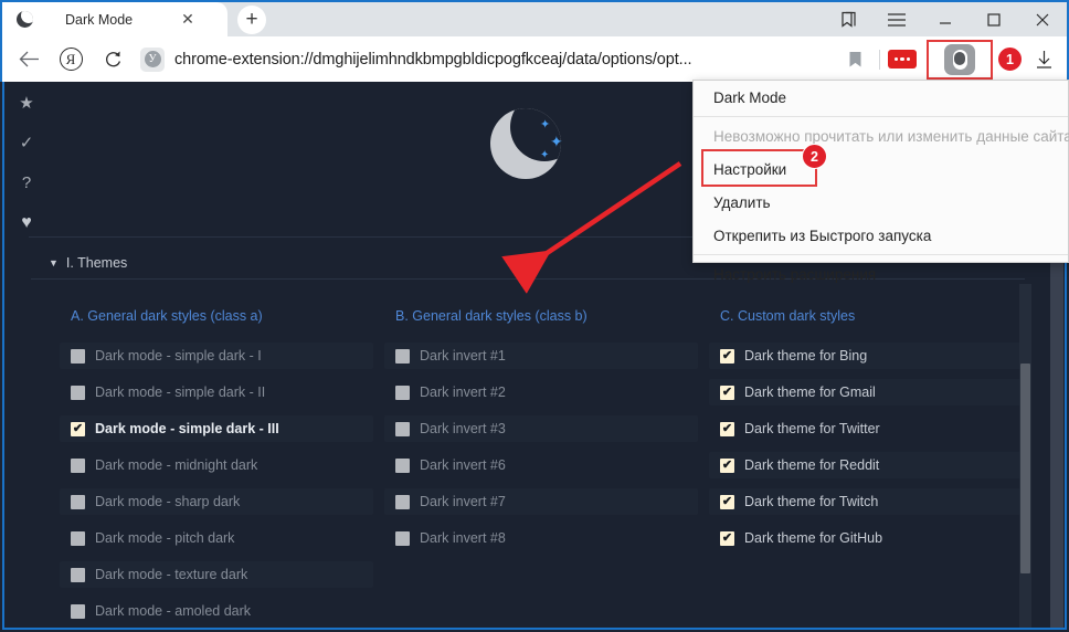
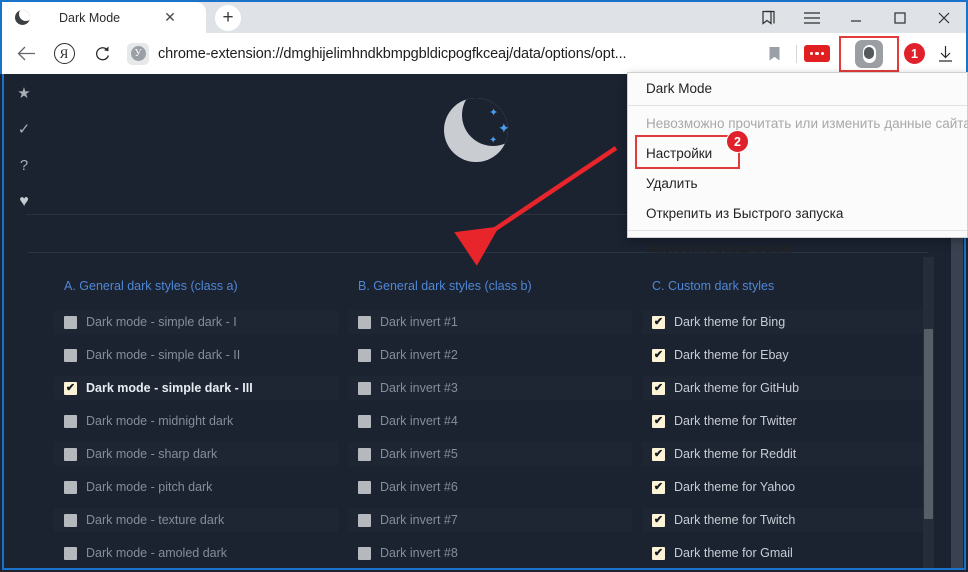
  Dark Mode
  ✕
  +
  Я
  У
  chrome-extension://dmghijelimhndkbmpgbldicpogfkceaj/data/options/opt...
  1
  ★
  ✓
  ?
  ♥
  ✦
  ✦
  ✦
- ▼
- I. Themes
  A. General dark styles (class a)
  Dark mode - simple dark - I
  Dark mode - simple dark - II
  Dark mode - simple dark - III
  Dark mode - midnight dark
  Dark mode - sharp dark
  Dark mode - pitch dark
  Dark mode - texture dark
  Dark mode - amoled dark
  B. General dark styles (class b)
  Dark invert #1
  Dark invert #2
  Dark invert #3
+ Dark invert #4
+ Dark invert #5
  Dark invert #6
  Dark invert #7
  Dark invert #8
  C. Custom dark styles
  Dark theme for Bing
+ Dark theme for Ebay
- Dark theme for Gmail
+ Dark theme for GitHub
  Dark theme for Twitter
  Dark theme for Reddit
+ Dark theme for Yahoo
  Dark theme for Twitch
- Dark theme for GitHub
+ Dark theme for Gmail
  Dark Mode
  Невозможно прочитать или изменить данные сайта
  Настройки
  Удалить
  Открепить из Быстрого запуска
  Настроить расширения
  2
